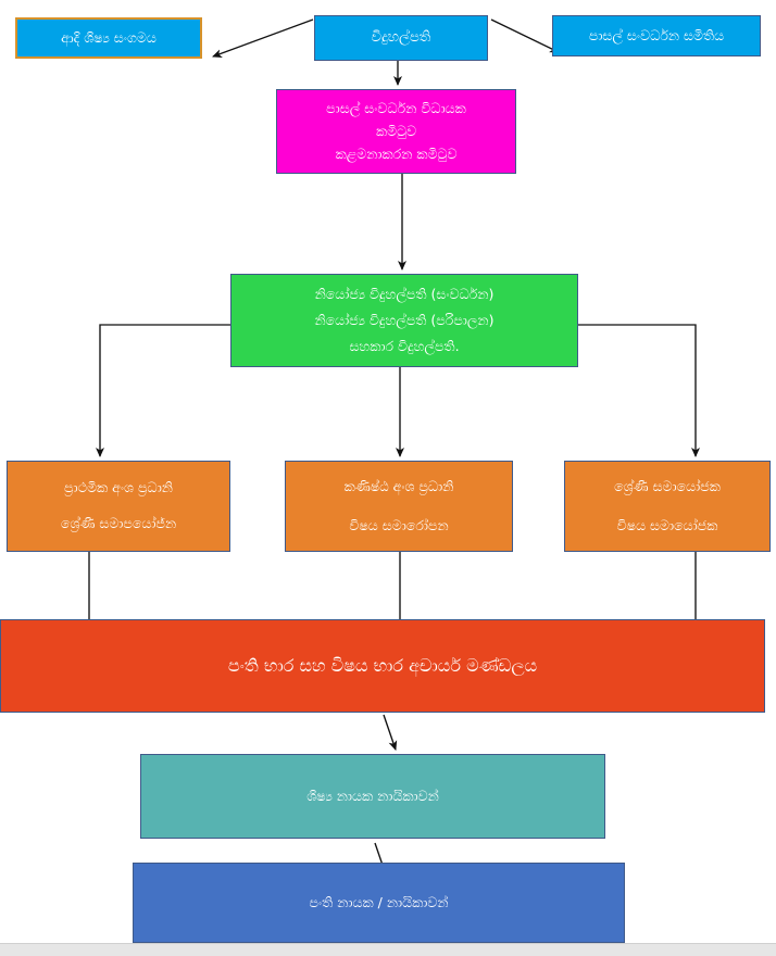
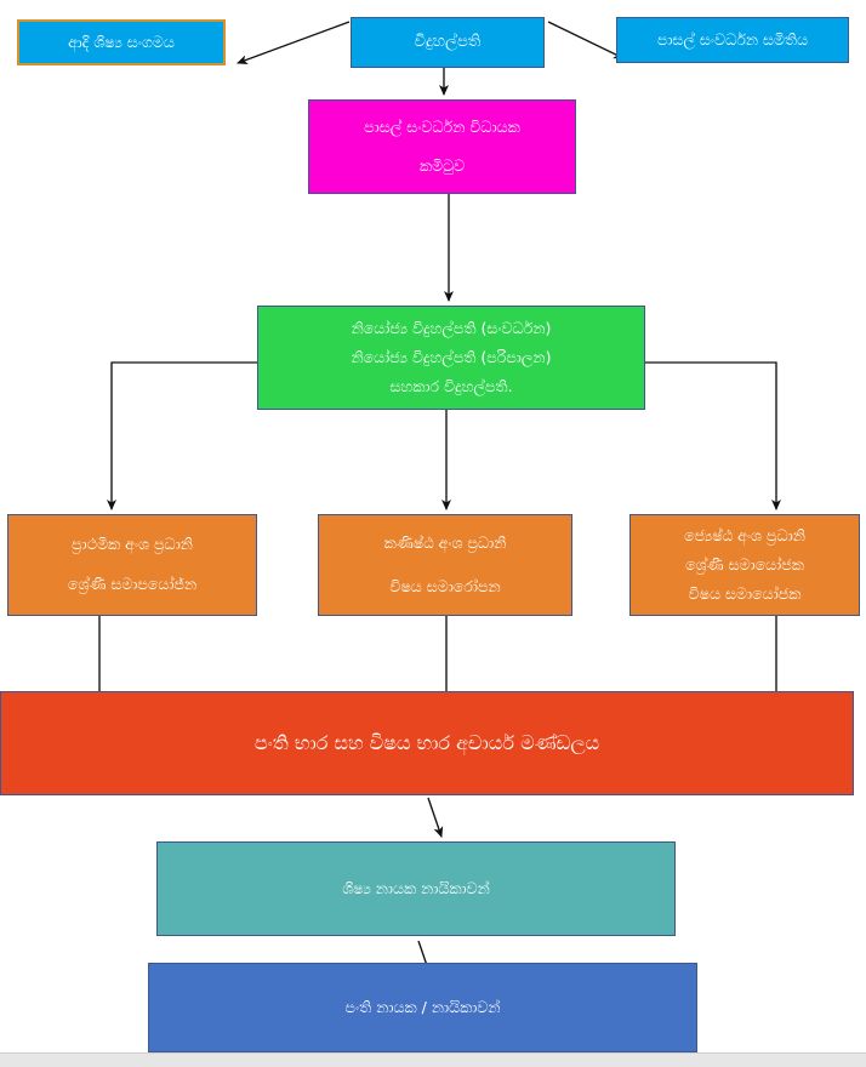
  ආදි ශිෂ්‍ය සංගමය
  විදුහල්පති
  පාසල් සංවර්ධන සමිතිය
  පාසල් සංවර්ධන විධායක
  කමිටුව
- කළමනාකරන කමිටුව
  නියෝජ්‍ය විදුහල්පති (සංවර්ධන)
  නියෝජ්‍ය විදුහල්පති (පරිපාලන)
  සහකාර විදුහල්පති.
  ප්‍රාථමික අංශ ප්‍රධානි
  ශ්‍රේණී සමාපයෝජ්න
  කණිෂ්ඨ අංශ ප්‍රධානි
  විෂය සමාරෝපන
+ ජ්‍යෙෂ්ඨ අංශ ප්‍රධානි
  ශ්‍රේණී සමායෝජක
  විෂය සමායෝජක
  පංති භාර සහ විෂය භාර අචාර්ය මණ්ඩලය
  ශිෂ්‍ය නායක නායිකාවන්
  පංති නායක / නායිකාවන්
